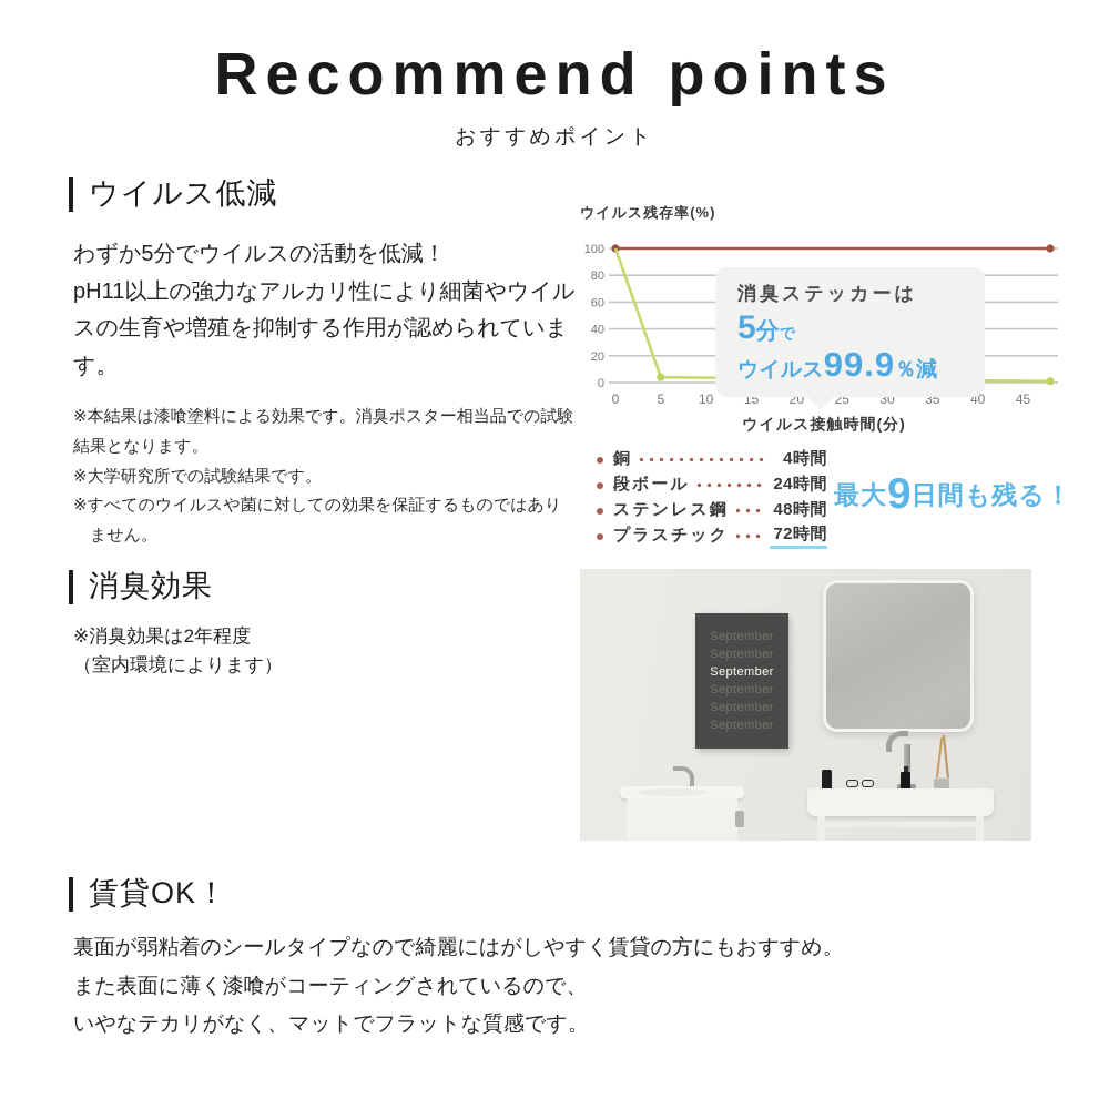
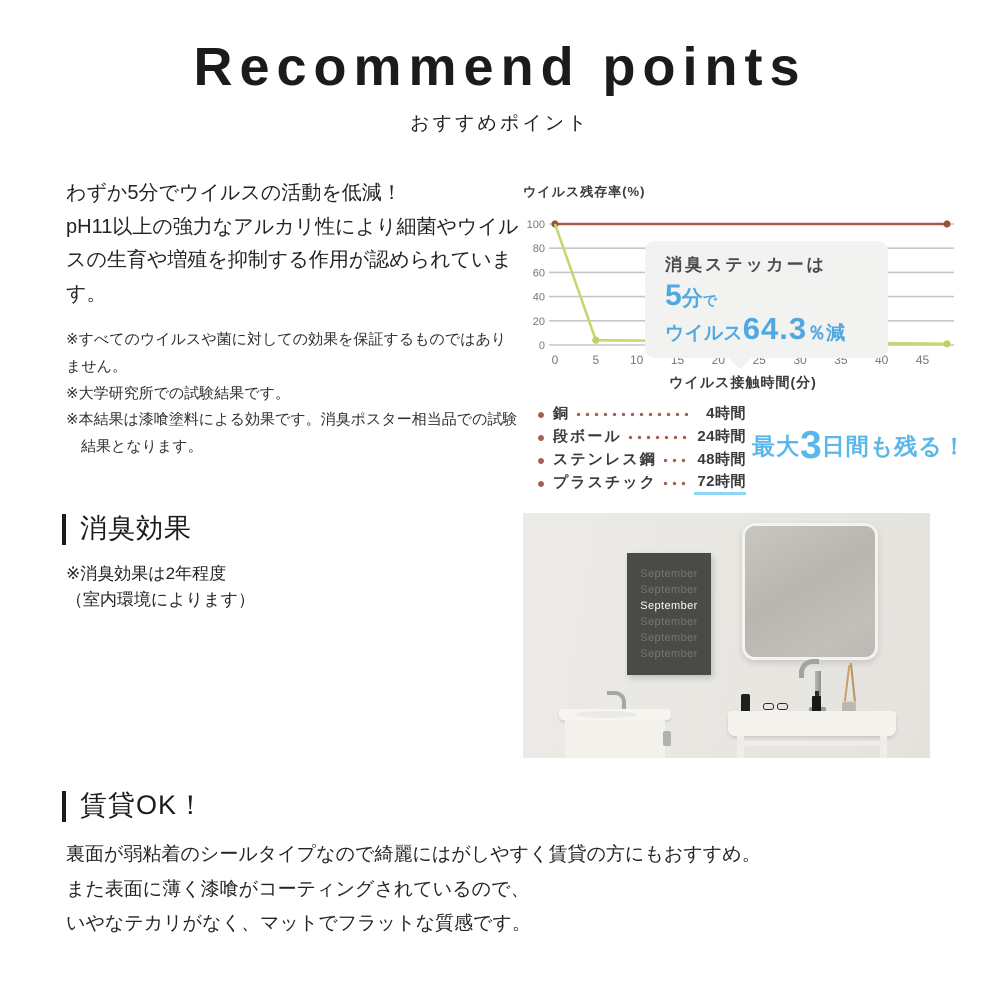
  Recommend points
  おすすめポイント
- ウイルス低減
  わずか5分でウイルスの活動を低減！
  pH11以上の強力なアルカリ性により細菌やウイルスの生育や増殖を抑制する作用が認められています。
- ※本結果は漆喰塗料による効果です。消臭ポスター相当品での試験結果となります。
+ ※すべてのウイルスや菌に対しての効果を保証するものではありません。
  ※大学研究所での試験結果です。
- ※すべてのウイルスや菌に対しての効果を保証するものではありません。
+ ※本結果は漆喰塗料による効果です。消臭ポスター相当品での試験結果となります。
  ウイルス残存率(%)
  0
  20
  40
  60
  80
  100
  0
  5
  10
  15
  20
  25
  30
  35
  40
  45
  ウイルス接触時間(分)
  消臭ステッカーは
  5分で
- ウイルス99.9％減
+ ウイルス64.3％減
  銅
  4時間
  段ボール
  24時間
  ステンレス鋼
  48時間
  プラスチック
  72時間
- 最大9日間も残る！
+ 最大3日間も残る！
  消臭効果
  ※消臭効果は2年程度
  （室内環境によります）
  September
  September
  September
  September
  September
  September
  賃貸OK！
  裏面が弱粘着のシールタイプなので綺麗にはがしやすく賃貸の方にもおすすめ。
  また表面に薄く漆喰がコーティングされているので、
  いやなテカリがなく、マットでフラットな質感です。
